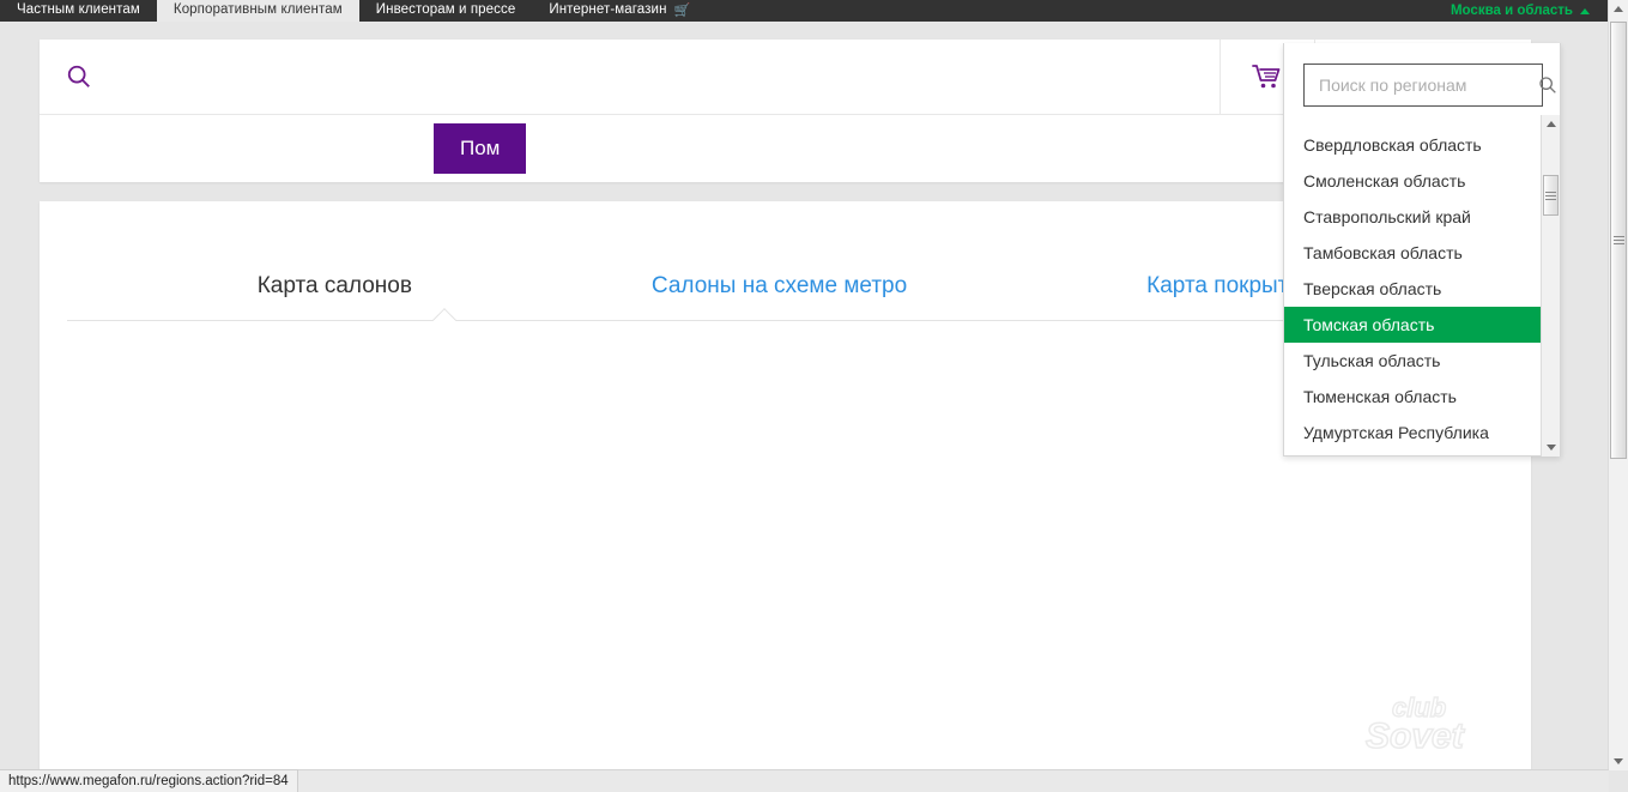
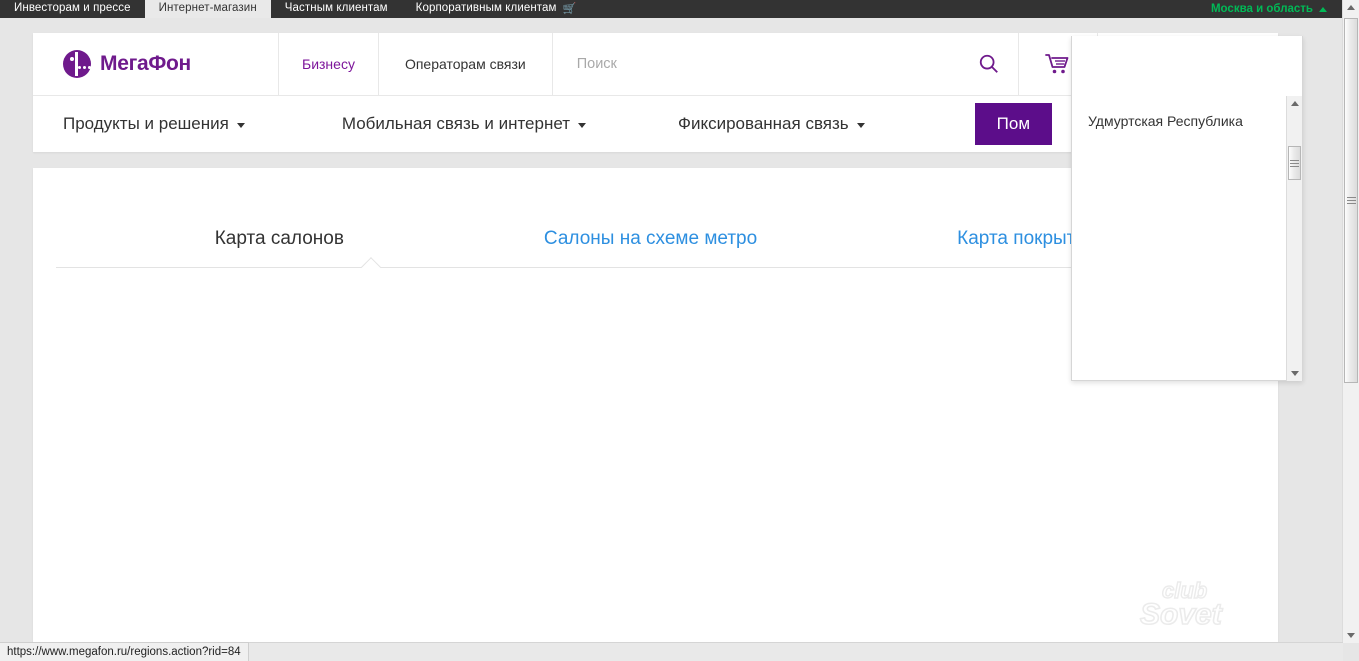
- Частным клиентам
+ Инвесторам и прессе
- Корпоративным клиентам
+ Интернет-магазин
- Инвесторам и прессе
+ Частным клиентам
- Интернет-магазин
+ Корпоративным клиентам
  🛒
  Москва и область
+ МегаФон
+ Бизнесу
+ Операторам связи
+ Поиск
+ Продукты и решения
+ Мобильная связь и интернет
+ Фиксированная связь
  Пом
  Карта салонов
  Салоны на схеме метро
  Карта покры
- Поиск по регионам
- Свердловская область
- Смоленская область
- Ставропольский край
- Тамбовская область
- Тверская область
- Томская область
- Тульская область
- Тюменская область
  Удмуртская Республика
  https://www.megafon.ru/regions.action?rid=84
